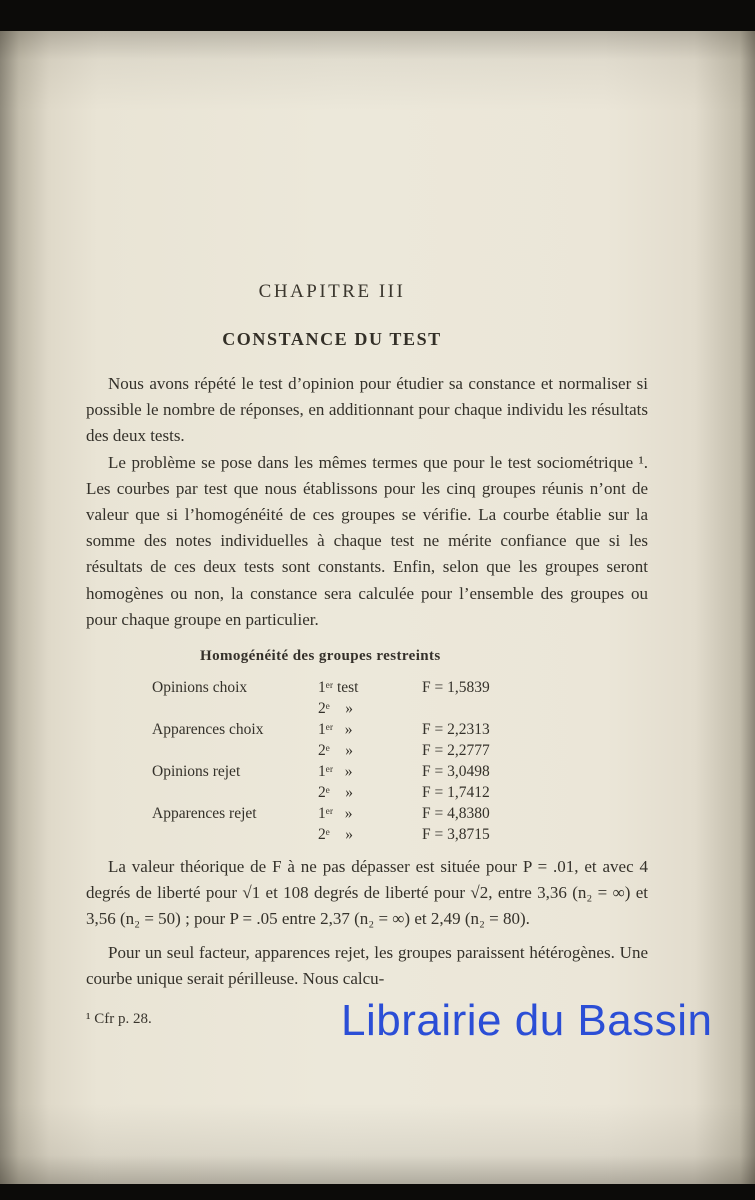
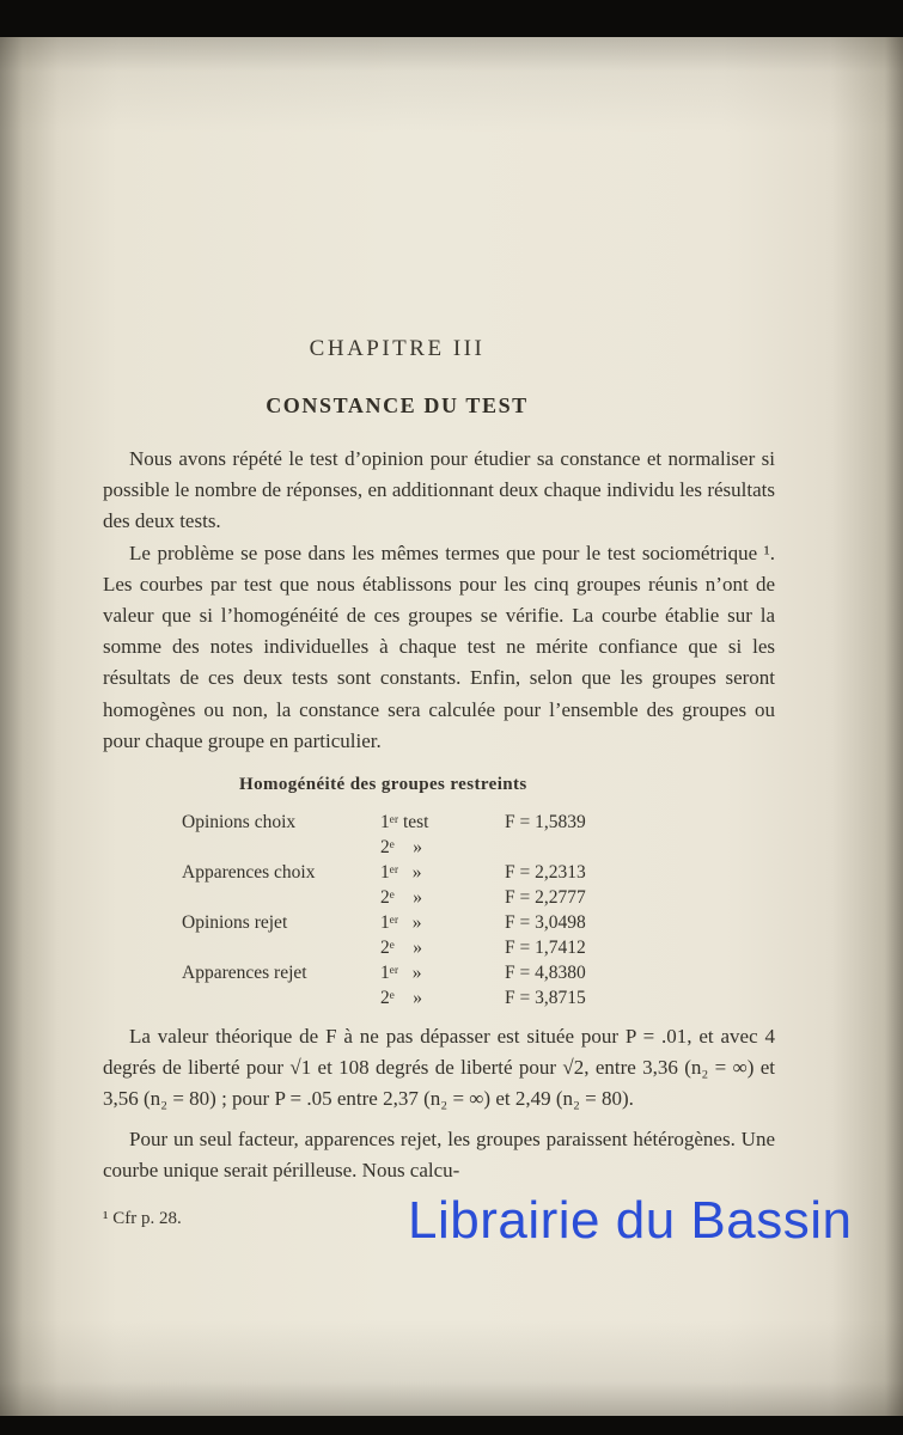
  CHAPITRE III
  CONSTANCE DU TEST
- Nous avons répété le test d’opinion pour étudier sa constance et normaliser si possible le nombre de réponses, en additionnant pour chaque individu les résultats des deux tests.
+ Nous avons répété le test d’opinion pour étudier sa constance et normaliser si possible le nombre de réponses, en additionnant deux chaque individu les résultats des deux tests.
  Le problème se pose dans les mêmes termes que pour le test sociométrique ¹. Les courbes par test que nous établissons pour les cinq groupes réunis n’ont de valeur que si l’homogénéité de ces groupes se vérifie. La courbe établie sur la somme des notes individuelles à chaque test ne mérite confiance que si les résultats de ces deux tests sont constants. Enfin, selon que les groupes seront homogènes ou non, la constance sera calculée pour l’ensemble des groupes ou pour chaque groupe en particulier.
  Homogénéité des groupes restreints
  Opinions choix
  1ᵉʳ test
  F = 1,5839
  2ᵉ »
  Apparences choix
  1ᵉʳ »
  F = 2,2313
  2ᵉ »
  F = 2,2777
  Opinions rejet
  1ᵉʳ »
  F = 3,0498
  2ᵉ »
  F = 1,7412
  Apparences rejet
  1ᵉʳ »
  F = 4,8380
  2ᵉ »
  F = 3,8715
- La valeur théorique de F à ne pas dépasser est située pour P = .01, et avec 4 degrés de liberté pour √1 et 108 degrés de liberté pour √2, entre 3,36 (n₂ = ∞) et 3,56 (n₂ = 50) ; pour P = .05 entre 2,37 (n₂ = ∞) et 2,49 (n₂ = 80).
+ La valeur théorique de F à ne pas dépasser est située pour P = .01, et avec 4 degrés de liberté pour √1 et 108 degrés de liberté pour √2, entre 3,36 (n₂ = ∞) et 3,56 (n₂ = 80) ; pour P = .05 entre 2,37 (n₂ = ∞) et 2,49 (n₂ = 80).
  Pour un seul facteur, apparences rejet, les groupes paraissent hétérogènes. Une courbe unique serait périlleuse. Nous calcu-
  ¹ Cfr p. 28.
  Librairie du Bassin
